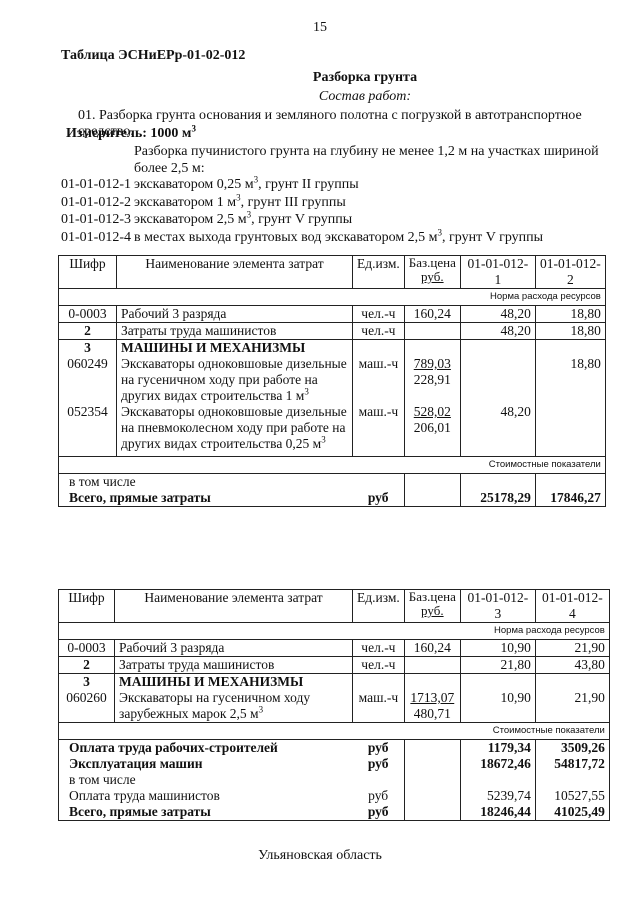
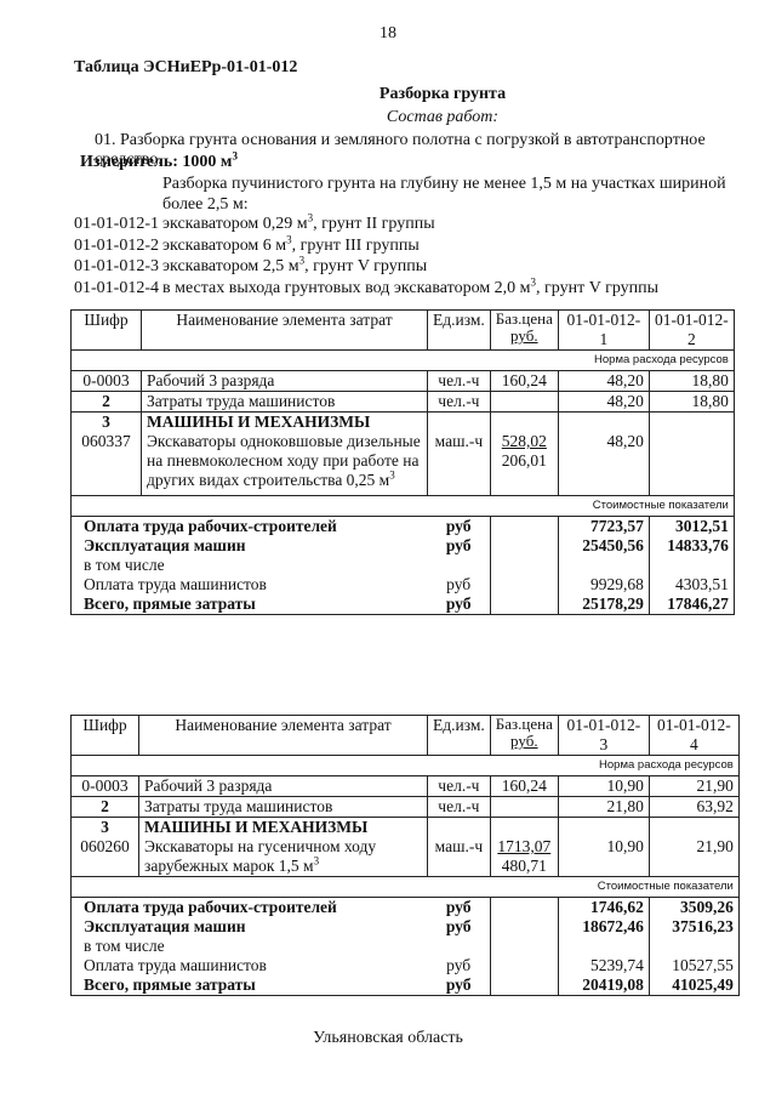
- 15
+ 18
- Таблица ЭСНиЕРр-01-02-012
+ Таблица ЭСНиЕРр-01-01-012
  Разборка грунта
  Состав работ:
  01. Разборка грунта основания и земляного полотна с погрузкой в автотранспортное средство.
  Измеритель: 1000 м3
- Разборка пучинистого грунта на глубину не менее 1,2 м на участках шириной более 2,5 м:
+ Разборка пучинистого грунта на глубину не менее 1,5 м на участках шириной более 2,5 м:
- 01-01-012-1 экскаватором 0,25 м3, грунт II группы
+ 01-01-012-1 экскаватором 0,29 м3, грунт II группы
- 01-01-012-2 экскаватором 1 м3, грунт III группы
+ 01-01-012-2 экскаватором 6 м3, грунт III группы
  01-01-012-3 экскаватором 2,5 м3, грунт V группы
- 01-01-012-4 в местах выхода грунтовых вод экскаватором 2,5 м3, грунт V группы
+ 01-01-012-4 в местах выхода грунтовых вод экскаватором 2,0 м3, грунт V группы
  Шифр	Наименование элемента затрат	Ед.изм.	Баз.ценаруб.	01-01-012-1	01-01-012-2
  Норма расхода ресурсов
  0-0003	Рабочий 3 разряда	чел.-ч	160,24	48,20	18,80
  2	Затраты труда машинистов	чел.-ч		48,20	18,80
  3	МАШИНЫ И МЕХАНИЗМЫ
- 060249	Экскаваторы одноковшовые дизельные на гусеничном ходу при работе на других видах строительства 1 м3	маш.-ч	789,03228,91		18,80
- 052354	Экскаваторы одноковшовые дизельные на пневмоколесном ходу при работе на других видах строительства 0,25 м3	маш.-ч	528,02206,01	48,20
+ 060337	Экскаваторы одноковшовые дизельные на пневмоколесном ходу при работе на других видах строительства 0,25 м3	маш.-ч	528,02206,01	48,20
  Стоимостные показатели
+ Оплата труда рабочих-строителей	руб		7723,57	3012,51
+ Эксплуатация машин	руб		25450,56	14833,76
  в том числе
+ Оплата труда машинистов	руб		9929,68	4303,51
  Всего, прямые затраты	руб		25178,29	17846,27
  Шифр	Наименование элемента затрат	Ед.изм.	Баз.ценаруб.	01-01-012-3	01-01-012-4
  Норма расхода ресурсов
  0-0003	Рабочий 3 разряда	чел.-ч	160,24	10,90	21,90
- 2	Затраты труда машинистов	чел.-ч		21,80	43,80
+ 2	Затраты труда машинистов	чел.-ч		21,80	63,92
  3	МАШИНЫ И МЕХАНИЗМЫ
- 060260	Экскаваторы на гусеничном ходу зарубежных марок 2,5 м3	маш.-ч	1713,07480,71	10,90	21,90
+ 060260	Экскаваторы на гусеничном ходу зарубежных марок 1,5 м3	маш.-ч	1713,07480,71	10,90	21,90
  Стоимостные показатели
- Оплата труда рабочих-строителей	руб		1179,34	3509,26
+ Оплата труда рабочих-строителей	руб		1746,62	3509,26
- Эксплуатация машин	руб		18672,46	54817,72
+ Эксплуатация машин	руб		18672,46	37516,23
  в том числе
  Оплата труда машинистов	руб		5239,74	10527,55
- Всего, прямые затраты	руб		18246,44	41025,49
+ Всего, прямые затраты	руб		20419,08	41025,49
  Ульяновская область
